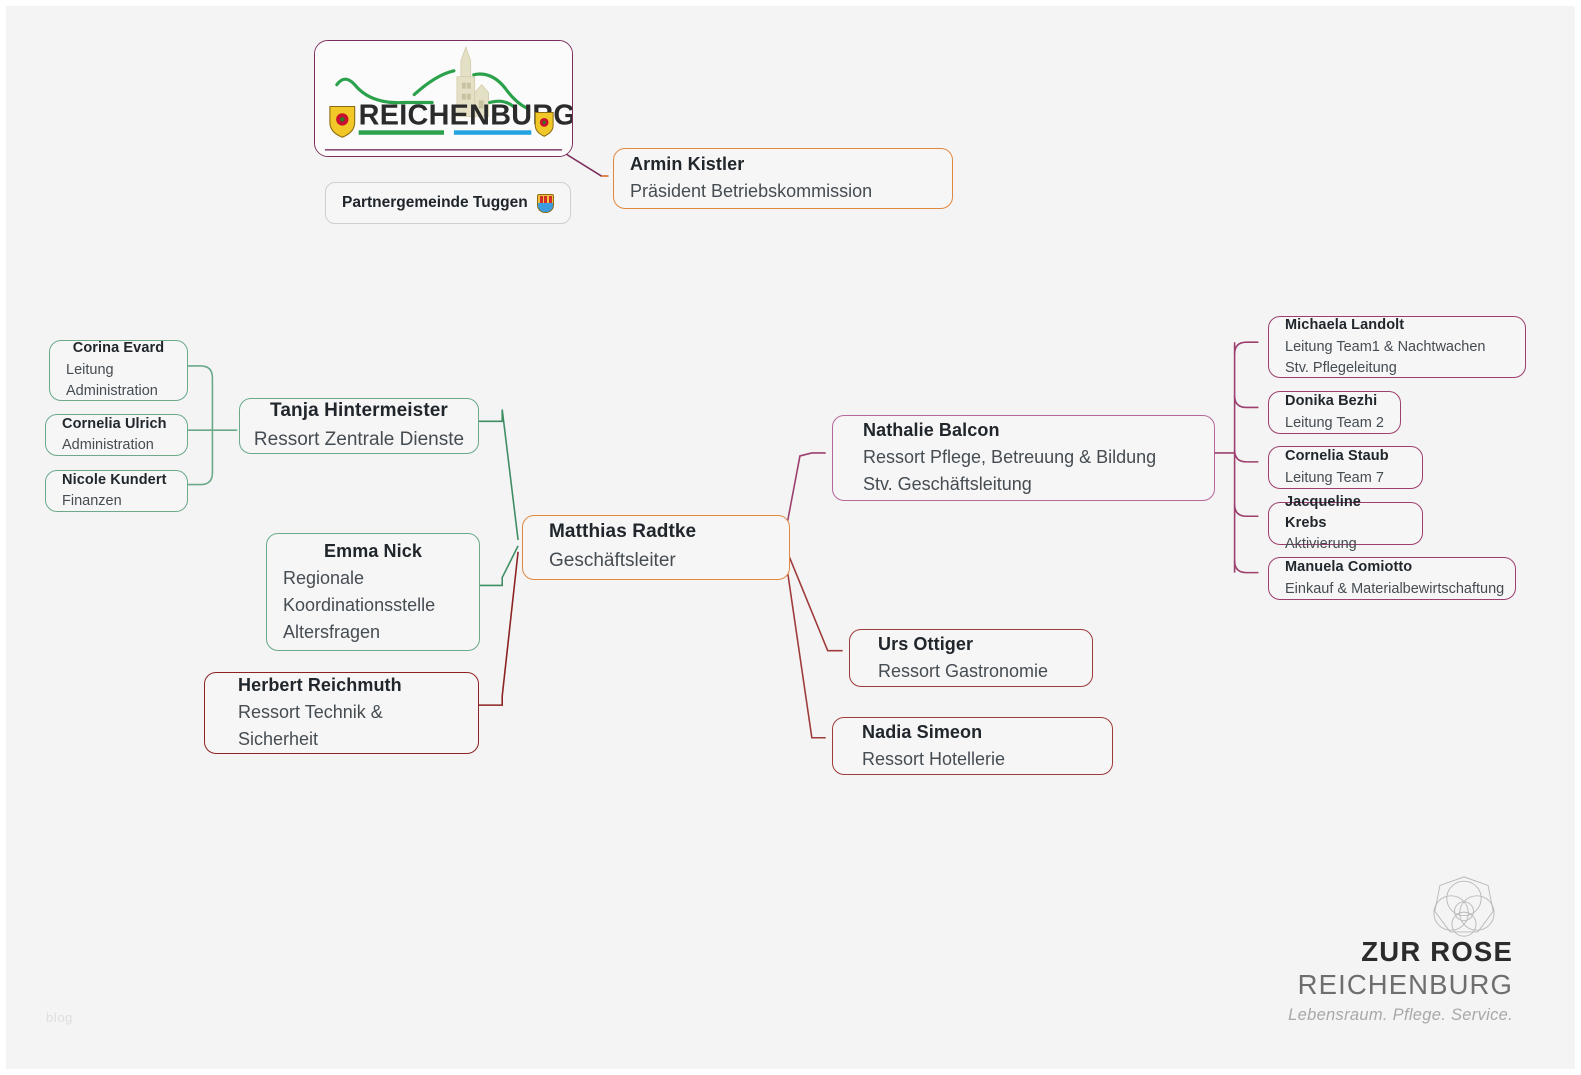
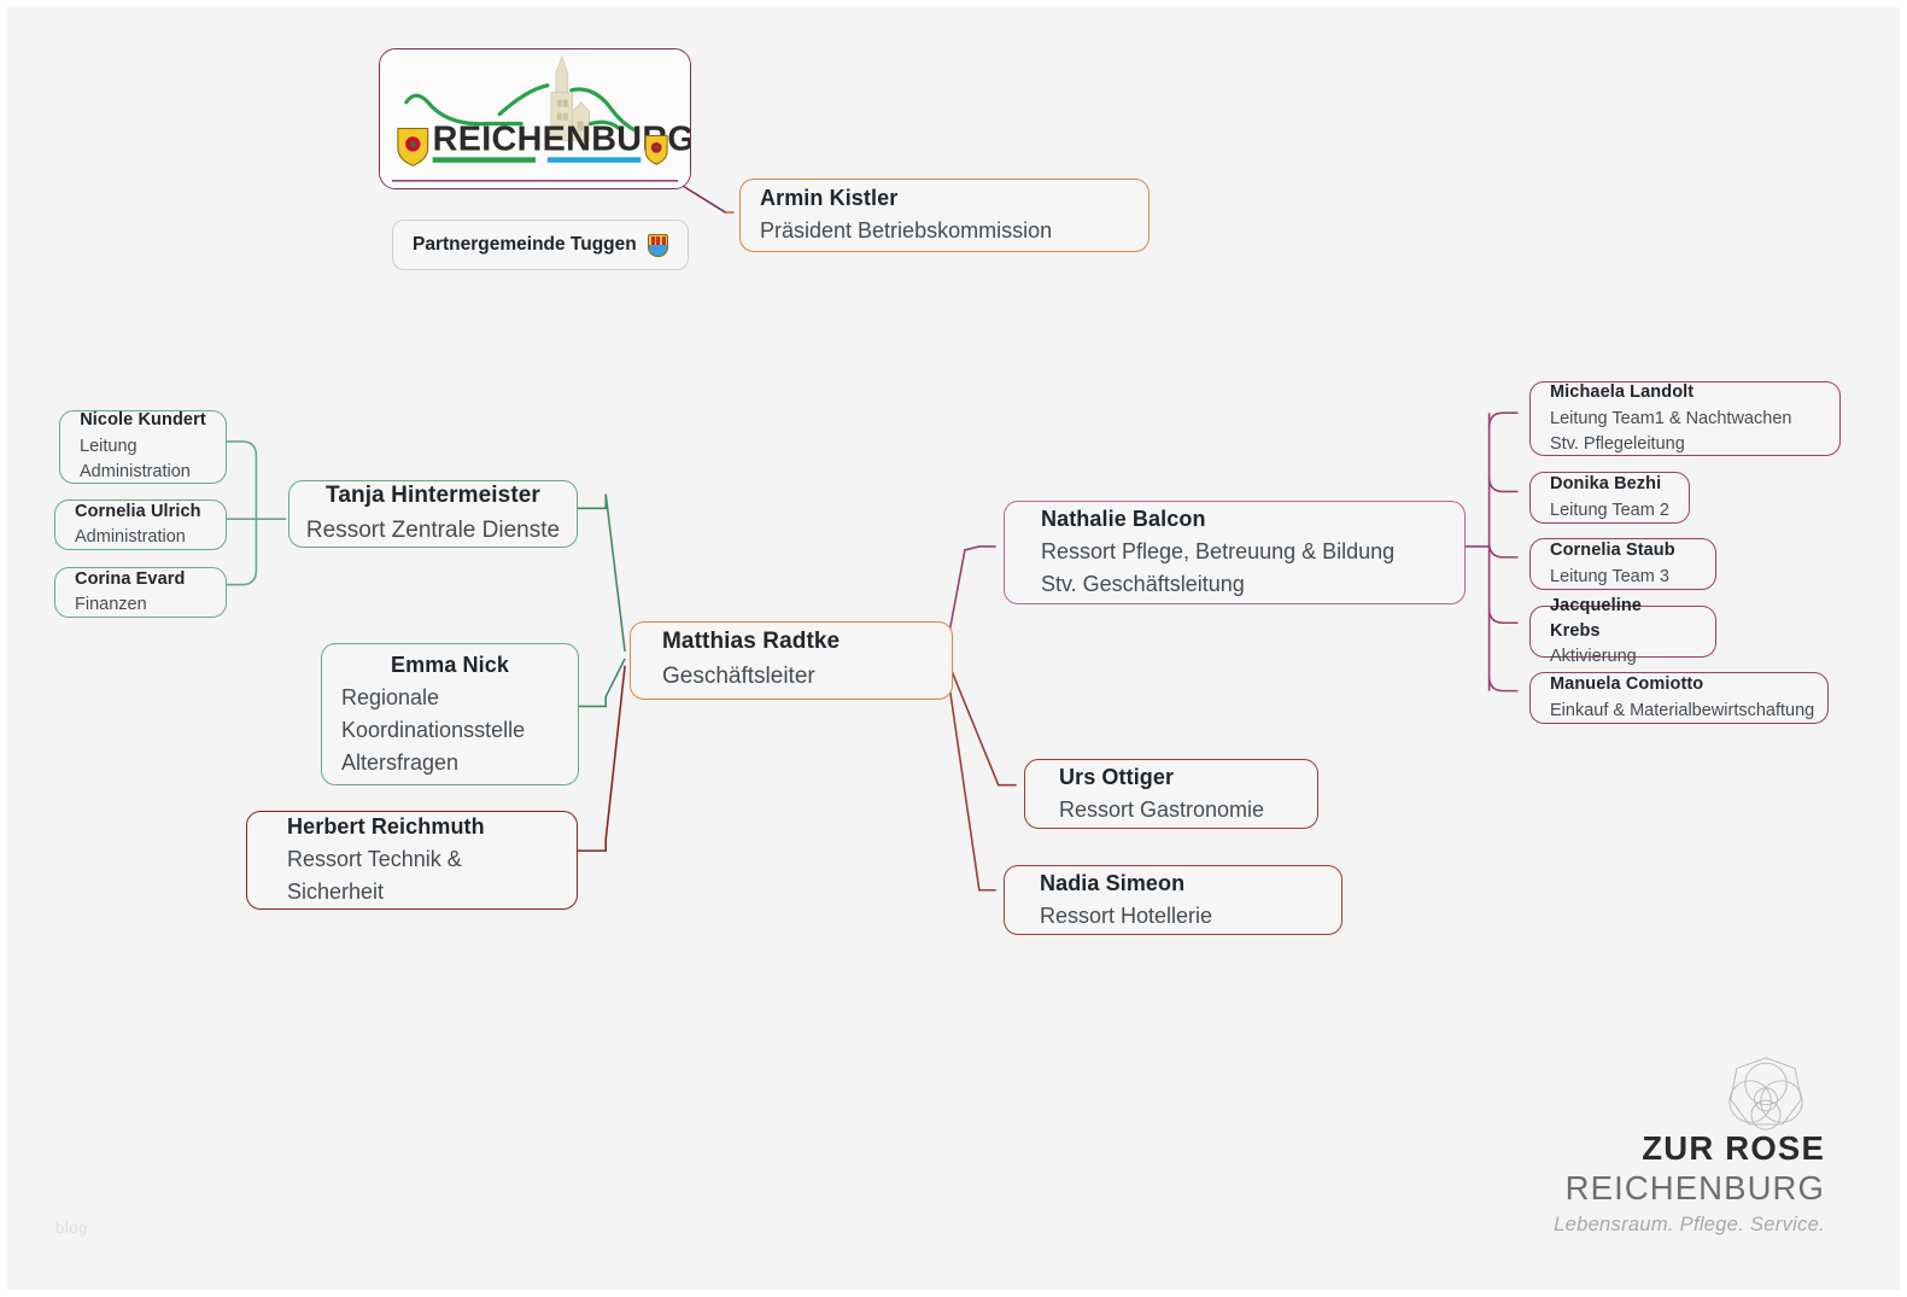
  REICHENBUG
  Partnergemeinde Tuggen
  Armin Kistler
  Präsident Betriebskommission
- Corina Evard
+ Nicole Kundert
  Leitung
  Administration
  Cornelia Ulrich
  Administration
- Nicole Kundert
+ Corina Evard
  Finanzen
  Tanja Hintermeister
  Ressort Zentrale Dienste
  Emma Nick
  Regionale
  Koordinationsstelle
  Altersfragen
  Herbert Reichmuth
  Ressort Technik &
  Sicherheit
  Matthias Radtke
  Geschäftsleiter
  Nathalie Balcon
  Ressort Pflege, Betreuung & Bildung
  Stv. Geschäftsleitung
  Michaela Landolt
  Leitung Team1 & Nachtwachen
  Stv. Pflegeleitung
  Donika Bezhi
  Leitung Team 2
  Cornelia Staub
- Leitung Team 7
+ Leitung Team 3
  Jacqueline Krebs
  Aktivierung
  Manuela Comiotto
  Einkauf & Materialbewirtschaftung
  Urs Ottiger
  Ressort Gastronomie
  Nadia Simeon
  Ressort Hotellerie
  ZUR ROSE
  REICHENBURG
  Lebensraum. Pflege. Service.
